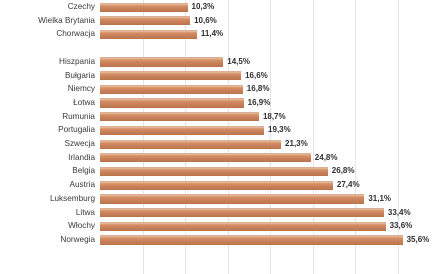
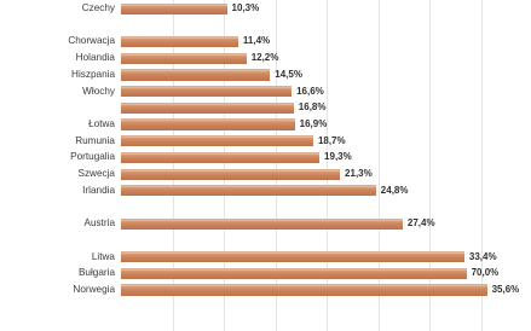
  Czechy
  10,3%
- Wielka Brytania
- 10,6%
  Chorwacja
  11,4%
+ Holandia
+ 12,2%
  Hiszpania
  14,5%
- Bułgaria
+ Włochy
  16,6%
- Niemcy
  16,8%
  Łotwa
  16,9%
  Rumunia
  18,7%
  Portugalia
  19,3%
  Szwecja
  21,3%
  Irlandia
  24,8%
- Belgia
- 26,8%
  Austria
  27,4%
- Luksemburg
- 31,1%
  Litwa
  33,4%
- Włochy
+ Bułgaria
- 33,6%
+ 70,0%
  Norwegia
  35,6%
